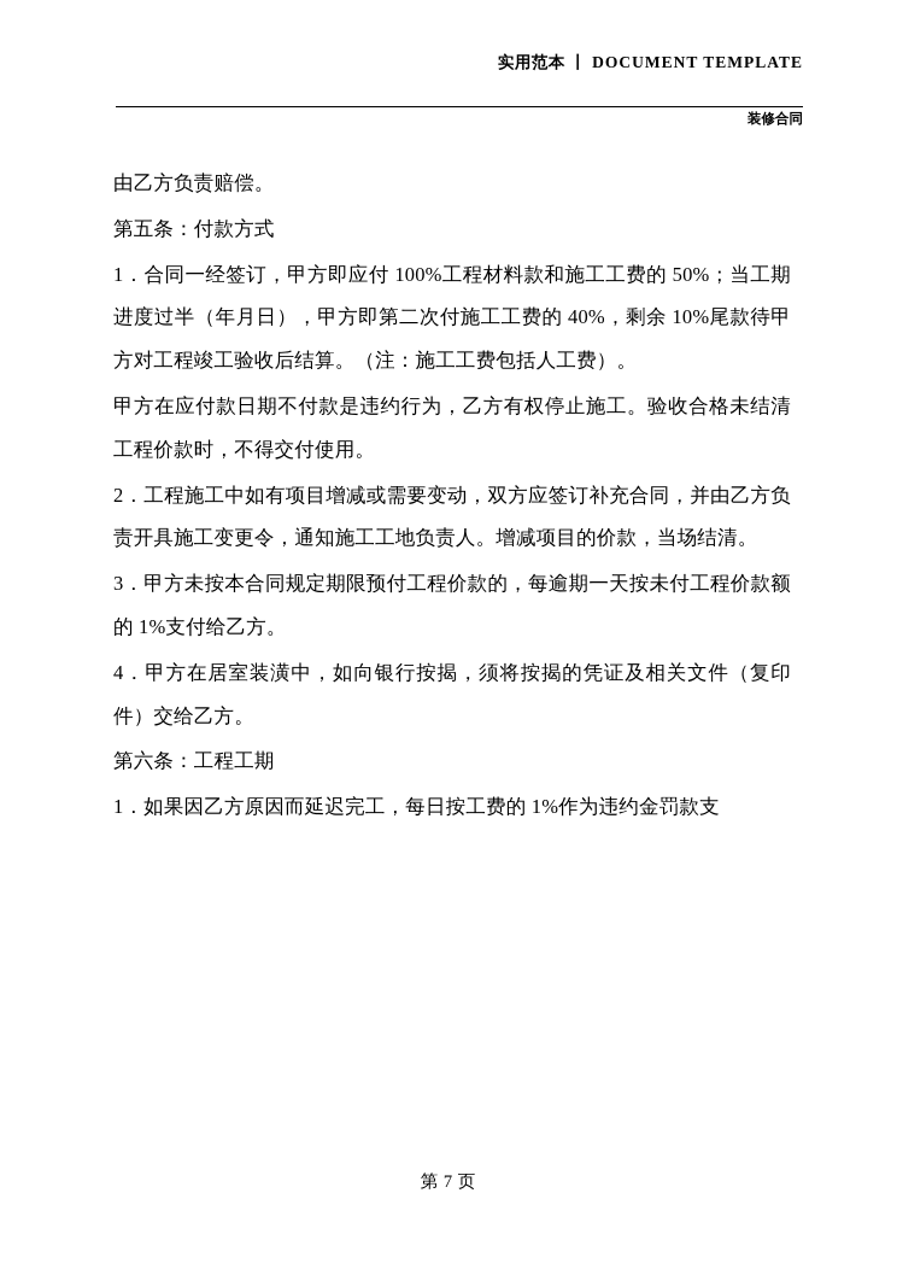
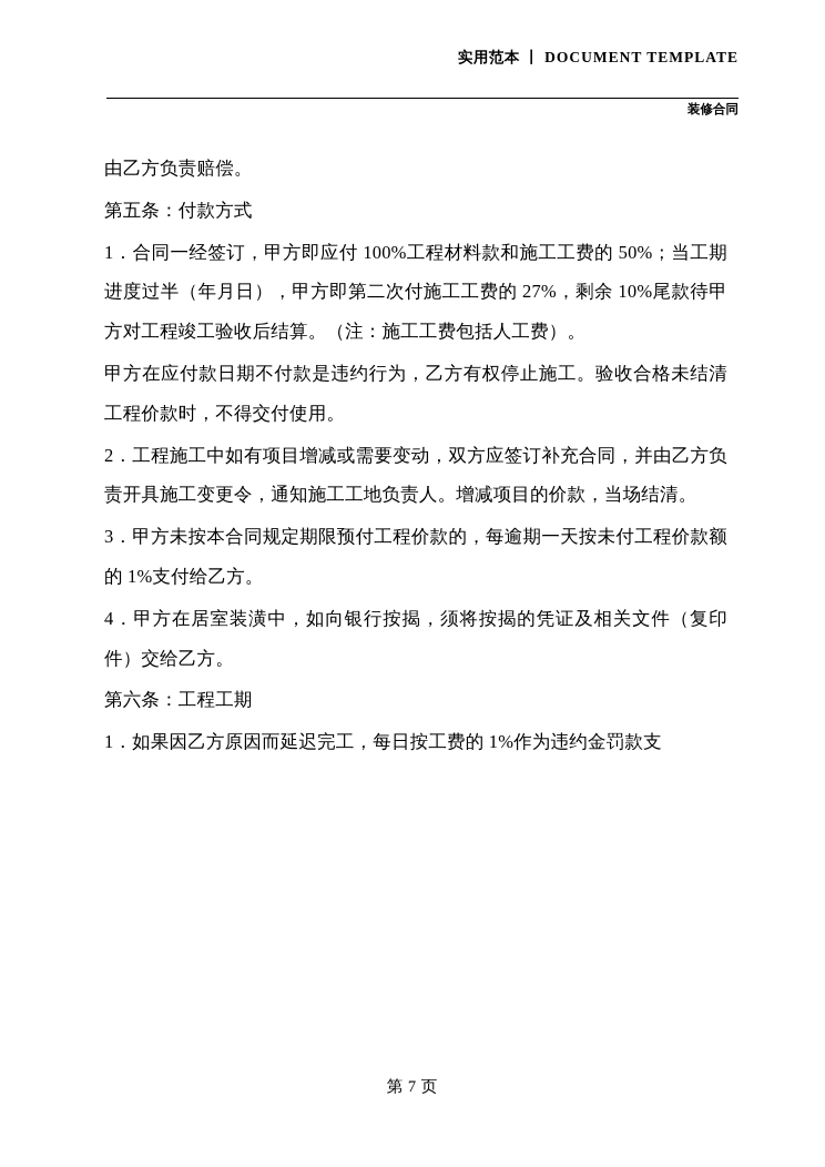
  实用范本 丨 DOCUMENT TEMPLATE
  装修合同
  由乙方负责赔偿。
  第五条：付款方式
- 1．合同一经签订，甲方即应付 100%工程材料款和施工工费的 50%；当工期进度过半（年月日），甲方即第二次付施工工费的 40%，剩余 10%尾款待甲方对工程竣工验收后结算。（注：施工工费包括人工费）。
+ 1．合同一经签订，甲方即应付 100%工程材料款和施工工费的 50%；当工期进度过半（年月日），甲方即第二次付施工工费的 27%，剩余 10%尾款待甲方对工程竣工验收后结算。（注：施工工费包括人工费）。
  甲方在应付款日期不付款是违约行为，乙方有权停止施工。验收合格未结清工程价款时，不得交付使用。
  2．工程施工中如有项目增减或需要变动，双方应签订补充合同，并由乙方负责开具施工变更令，通知施工工地负责人。增减项目的价款，当场结清。
  3．甲方未按本合同规定期限预付工程价款的，每逾期一天按未付工程价款额的 1%支付给乙方。
  4．甲方在居室装潢中，如向银行按揭，须将按揭的凭证及相关文件（复印件）交给乙方。
  第六条：工程工期
  1．如果因乙方原因而延迟完工，每日按工费的 1%作为违约金罚款支
  第 7 页
